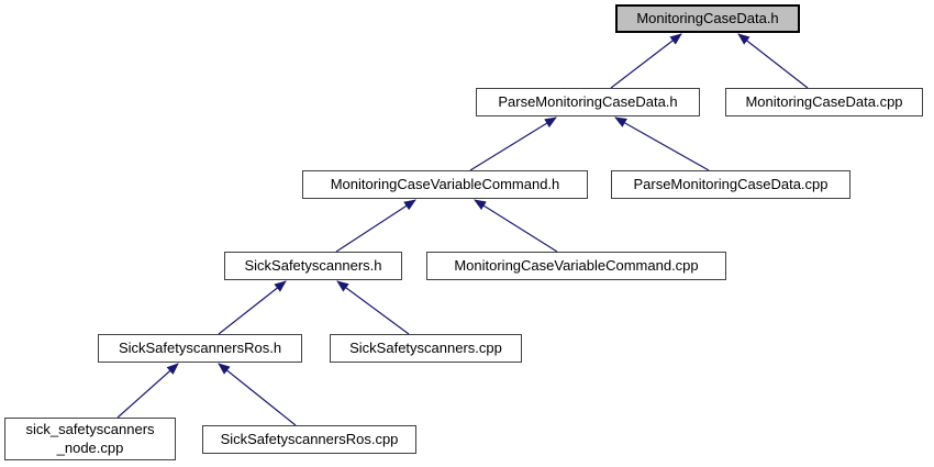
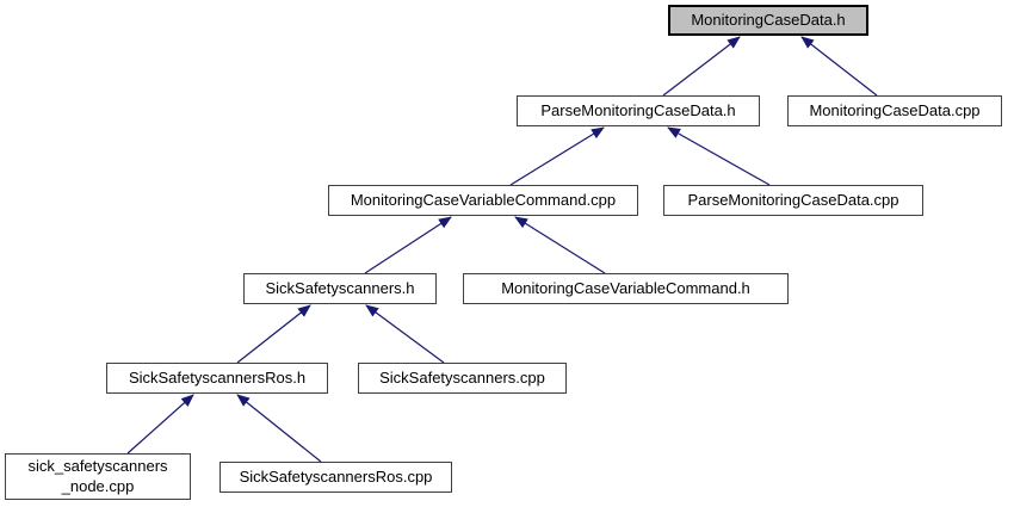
  MonitoringCaseData.h
  ParseMonitoringCaseData.h
  MonitoringCaseData.cpp
- MonitoringCaseVariableCommand.h
+ MonitoringCaseVariableCommand.cpp
  ParseMonitoringCaseData.cpp
  SickSafetyscanners.h
- MonitoringCaseVariableCommand.cpp
+ MonitoringCaseVariableCommand.h
  SickSafetyscannersRos.h
  SickSafetyscanners.cpp
  sick_safetyscanners
  _node.cpp
  SickSafetyscannersRos.cpp
